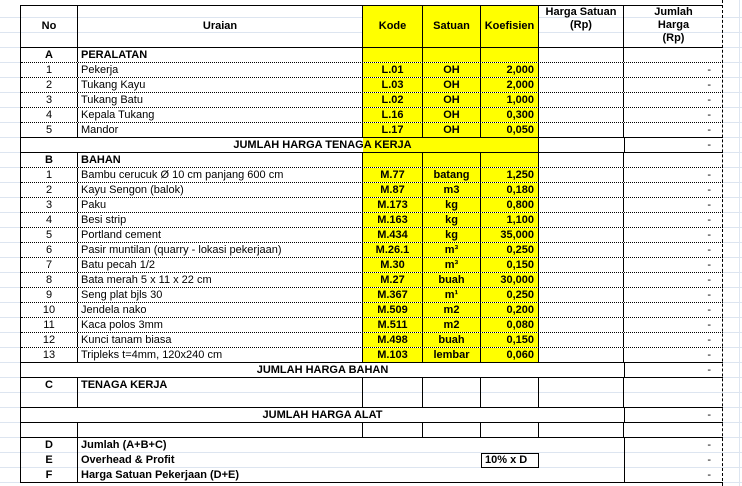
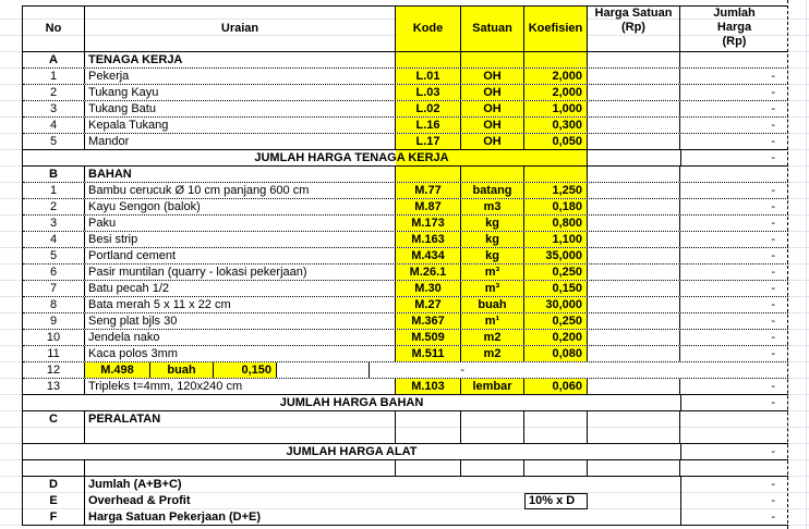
  No
  Uraian
  Kode
  Satuan
  Koefisien
  Harga Satuan
  (Rp)
  Jumlah
  Harga
  (Rp)
  A
- PERALATAN
+ TENAGA KERJA
  1
  Pekerja
  L.01
  OH
  2,000
  -
  2
  Tukang Kayu
  L.03
  OH
  2,000
  -
  3
  Tukang Batu
  L.02
  OH
  1,000
  -
  4
  Kepala Tukang
  L.16
  OH
  0,300
  -
  5
  Mandor
  L.17
  OH
  0,050
  -
  JUMLAH HARGA TENAGA KERJA
  -
  B
  BAHAN
  1
  Bambu cerucuk Ø 10 cm panjang 600 cm
  M.77
  batang
  1,250
  -
  2
  Kayu Sengon (balok)
  M.87
  m3
  0,180
  -
  3
  Paku
  M.173
  kg
  0,800
  -
  4
  Besi strip
  M.163
  kg
  1,100
  -
  5
  Portland cement
  M.434
  kg
  35,000
  -
  6
  Pasir muntilan (quarry - lokasi pekerjaan)
  M.26.1
  m³
  0,250
  -
  7
  Batu pecah 1/2
  M.30
  m³
  0,150
  -
  8
  Bata merah 5 x 11 x 22 cm
  M.27
  buah
  30,000
  -
  9
  Seng plat bjls 30
  M.367
  m¹
  0,250
  -
  10
  Jendela nako
  M.509
  m2
  0,200
  -
  11
  Kaca polos 3mm
  M.511
  m2
  0,080
  -
  12
- Kunci tanam biasa
  M.498
  buah
  0,150
  -
  13
  Tripleks t=4mm, 120x240 cm
  M.103
  lembar
  0,060
  -
  JUMLAH HARGA BAHAN
  -
  C
- TENAGA KERJA
+ PERALATAN
  JUMLAH HARGA ALAT
  -
  D
  Jumlah (A+B+C)
  -
  E
  Overhead & Profit
  10% x D
  -
  F
  Harga Satuan Pekerjaan (D+E)
  -
